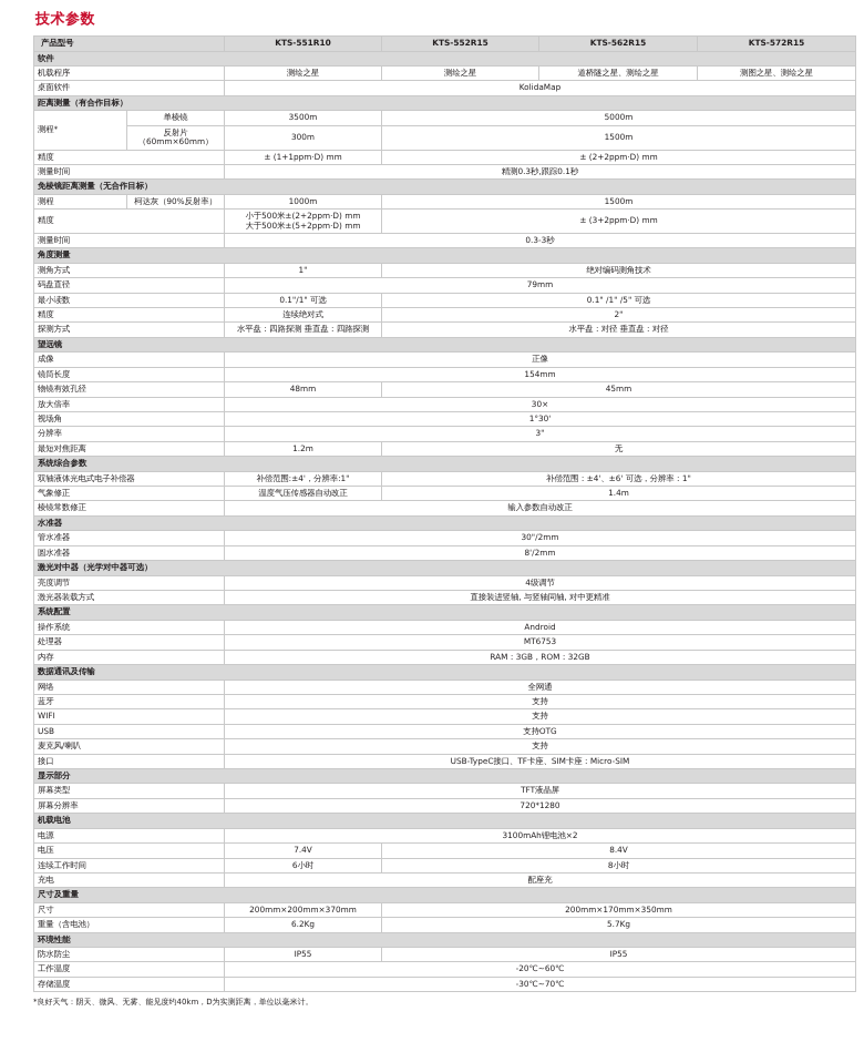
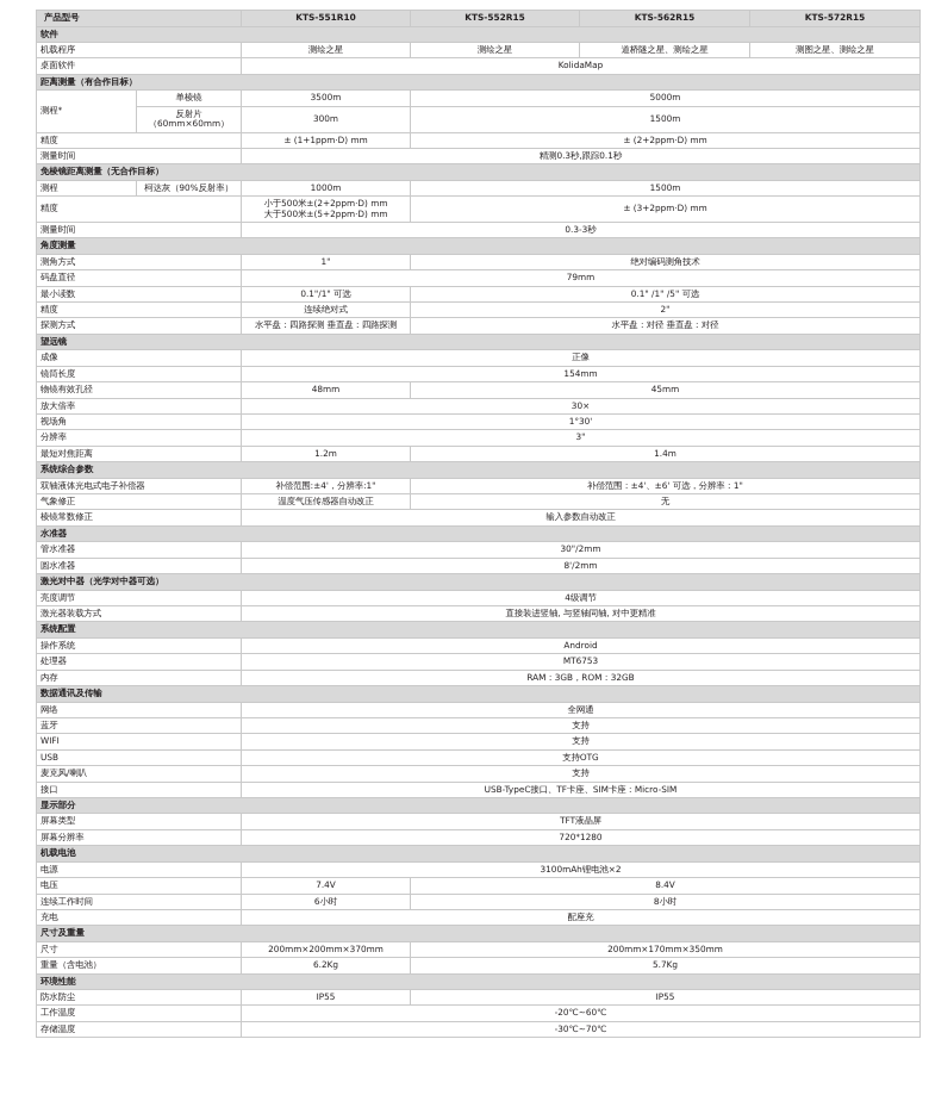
- 技术参数
  产品型号	KTS-551R10	KTS-552R15	KTS-562R15	KTS-572R15
  软件
  机载程序	测绘之星	测绘之星	道桥隧之星、测绘之星	测图之星、测绘之星
  桌面软件	KolidaMap
  距离测量（有合作目标）
  测程*	单棱镜	3500m	5000m
  反射片（60mm×60mm）	300m	1500m
  精度	± (1+1ppm·D) mm	± (2+2ppm·D) mm
  测量时间	精测0.3秒,跟踪0.1秒
  免棱镜距离测量（无合作目标）
  测程	柯达灰（90%反射率）	1000m	1500m
  精度	小于500米±(2+2ppm·D) mm大于500米±(5+2ppm·D) mm	± (3+2ppm·D) mm
  测量时间	0.3-3秒
  角度测量
  测角方式	1"	绝对编码测角技术
  码盘直径	79mm
  最小读数	0.1"/1" 可选	0.1" /1" /5" 可选
  精度	连续绝对式	2"
  探测方式	水平盘：四路探测 垂直盘：四路探测	水平盘：对径 垂直盘：对径
  望远镜
  成像	正像
  镜筒长度	154mm
  物镜有效孔径	48mm	45mm
  放大倍率	30×
  视场角	1°30'
  分辨率	3"
- 最短对焦距离	1.2m	无
+ 最短对焦距离	1.2m	1.4m
  系统综合参数
  双轴液体光电式电子补偿器	补偿范围:±4'，分辨率:1"	补偿范围：±4'、±6' 可选，分辨率：1"
- 气象修正	温度气压传感器自动改正	1.4m
+ 气象修正	温度气压传感器自动改正	无
  棱镜常数修正	输入参数自动改正
  水准器
  管水准器	30"/2mm
  圆水准器	8'/2mm
  激光对中器（光学对中器可选）
  亮度调节	4级调节
  激光器装载方式	直接装进竖轴, 与竖轴同轴, 对中更精准
  系统配置
  操作系统	Android
  处理器	MT6753
  内存	RAM：3GB，ROM：32GB
  数据通讯及传输
  网络	全网通
  蓝牙	支持
  WIFI	支持
  USB	支持OTG
  麦克风/喇叭	支持
  接口	USB-TypeC接口、TF卡座、SIM卡座：Micro-SIM
  显示部分
  屏幕类型	TFT液晶屏
  屏幕分辨率	720*1280
  机载电池
  电源	3100mAh锂电池×2
  电压	7.4V	8.4V
  连续工作时间	6小时	8小时
  充电	配座充
  尺寸及重量
  尺寸	200mm×200mm×370mm	200mm×170mm×350mm
  重量（含电池）	6.2Kg	5.7Kg
  环境性能
  防水防尘	IP55	IP55
  工作温度	-20℃~60℃
  存储温度	-30℃~70℃
- *良好天气：阴天、微风、无雾、能见度约40km，D为实测距离，单位以毫米计。
